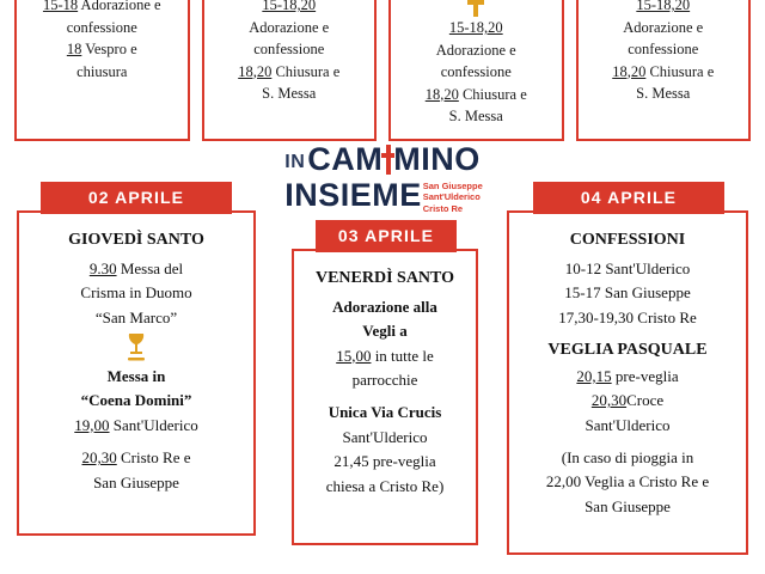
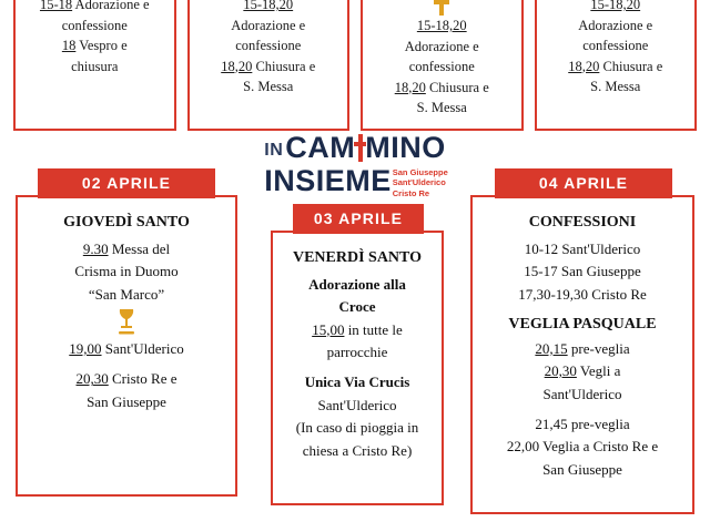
  15-18 Adorazione e
  confessione
  18 Vespro e
  chiusura
  15-18,20
  Adorazione e
  confessione
  18,20 Chiusura e
  S. Messa
  15-18,20
  Adorazione e
  confessione
  18,20 Chiusura e
  S. Messa
  15-18,20
  Adorazione e
  confessione
  18,20 Chiusura e
  S. Messa
  INCAM MINO
  INSIEME
  San Giuseppe
  Sant'Ulderico
  Cristo Re
  02 APRILE
  GIOVEDÌ SANTO
  9.30 Messa del
  Crisma in Duomo
  “San Marco”
- Messa in
- “Coena Domini”
  19,00 Sant'Ulderico
  20,30 Cristo Re e
  San Giuseppe
  03 APRILE
  VENERDÌ SANTO
  Adorazione alla
- Vegli a
+ Croce
  15,00 in tutte le
  parrocchie
  Unica Via Crucis
  Sant'Ulderico
- 21,45 pre-veglia
+ (In caso di pioggia in
  chiesa a Cristo Re)
  04 APRILE
  CONFESSIONI
  10-12 Sant'Ulderico
  15-17 San Giuseppe
  17,30-19,30 Cristo Re
  VEGLIA PASQUALE
  20,15 pre-veglia
- 20,30Croce
+ 20,30 Vegli a
  Sant'Ulderico
- (In caso di pioggia in
+ 21,45 pre-veglia
  22,00 Veglia a Cristo Re e
  San Giuseppe
